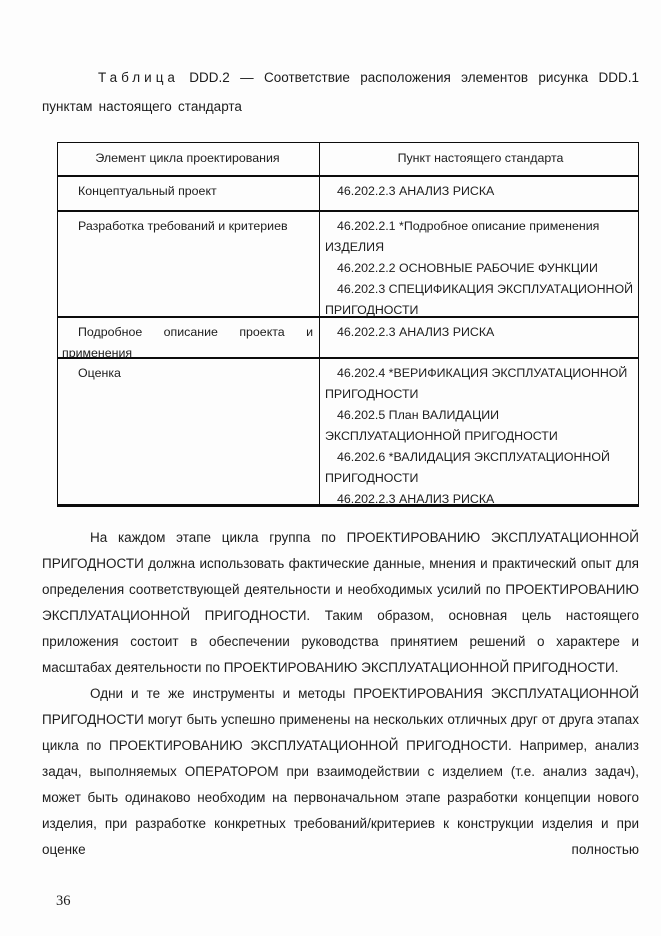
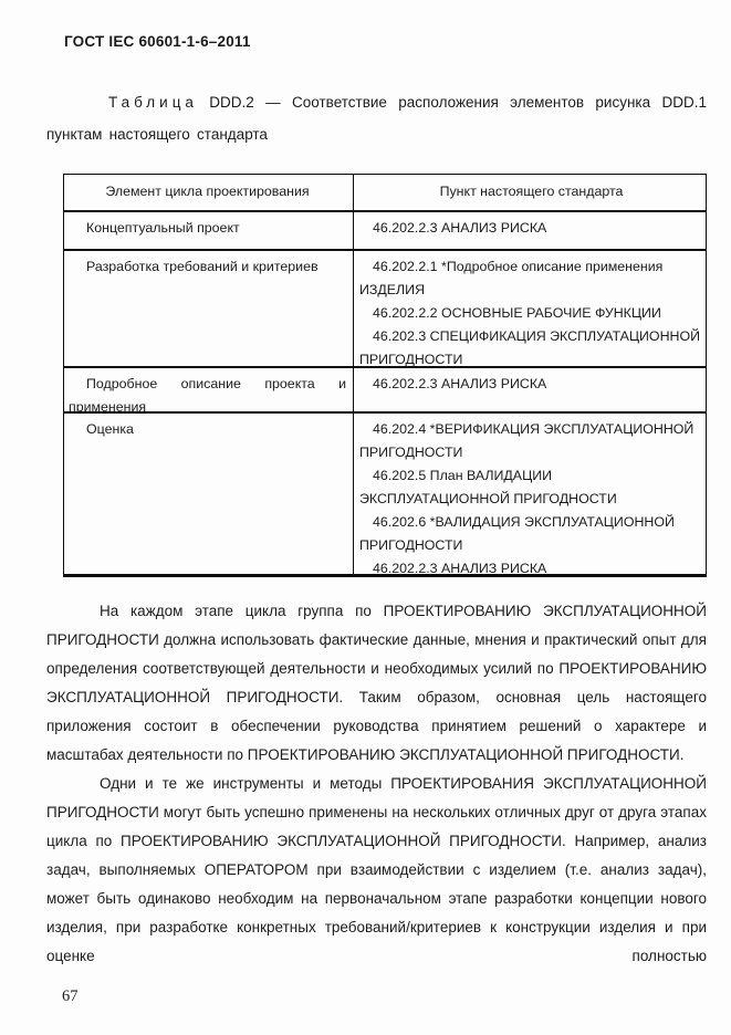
+ ГОСТ IEC 60601-1-6–2011
  Таблица DDD.2 — Соответствие расположения элементов рисунка DDD.1 пунктам настоящего стандарта
  Элемент цикла проектирования
  Пункт настоящего стандарта
  Концептуальный проект
  46.202.2.3 АНАЛИЗ РИСКА
  Разработка требований и критериев
  46.202.2.1 *Подробное описание применения ИЗДЕЛИЯ
  46.202.2.2 ОСНОВНЫЕ РАБОЧИЕ ФУНКЦИИ
  46.202.3 СПЕЦИФИКАЦИЯ ЭКСПЛУАТАЦИОННОЙ ПРИГОДНОСТИ
  Подробное описание проекта и применения
  46.202.2.3 АНАЛИЗ РИСКА
  Оценка
  46.202.4 *ВЕРИФИКАЦИЯ ЭКСПЛУАТАЦИОННОЙ ПРИГОДНОСТИ
  46.202.5 План ВАЛИДАЦИИ ЭКСПЛУАТАЦИОННОЙ ПРИГОДНОСТИ
  46.202.6 *ВАЛИДАЦИЯ ЭКСПЛУАТАЦИОННОЙ ПРИГОДНОСТИ
  46.202.2.3 АНАЛИЗ РИСКА
  На каждом этапе цикла группа по ПРОЕКТИРОВАНИЮ ЭКСПЛУАТАЦИОННОЙ ПРИГОДНОСТИ должна использовать фактические данные, мнения и практический опыт для определения соответствующей деятельности и необходимых усилий по ПРОЕКТИРОВАНИЮ ЭКСПЛУАТАЦИОННОЙ ПРИГОДНОСТИ. Таким образом, основная цель настоящего приложения состоит в обеспечении руководства принятием решений о характере и масштабах деятельности по ПРОЕКТИРОВАНИЮ ЭКСПЛУАТАЦИОННОЙ ПРИГОДНОСТИ.
  Одни и те же инструменты и методы ПРОЕКТИРОВАНИЯ ЭКСПЛУАТАЦИОННОЙ ПРИГОДНОСТИ могут быть успешно применены на нескольких отличных друг от друга этапах цикла по ПРОЕКТИРОВАНИЮ ЭКСПЛУАТАЦИОННОЙ ПРИГОДНОСТИ. Например, анализ задач, выполняемых ОПЕРАТОРОМ при взаимодействии с изделием (т.е. анализ задач), может быть одинаково необходим на первоначальном этапе разработки концепции нового изделия, при разработке конкретных требований/критериев к конструкции изделия и при оценке полностью
- 36
+ 67
